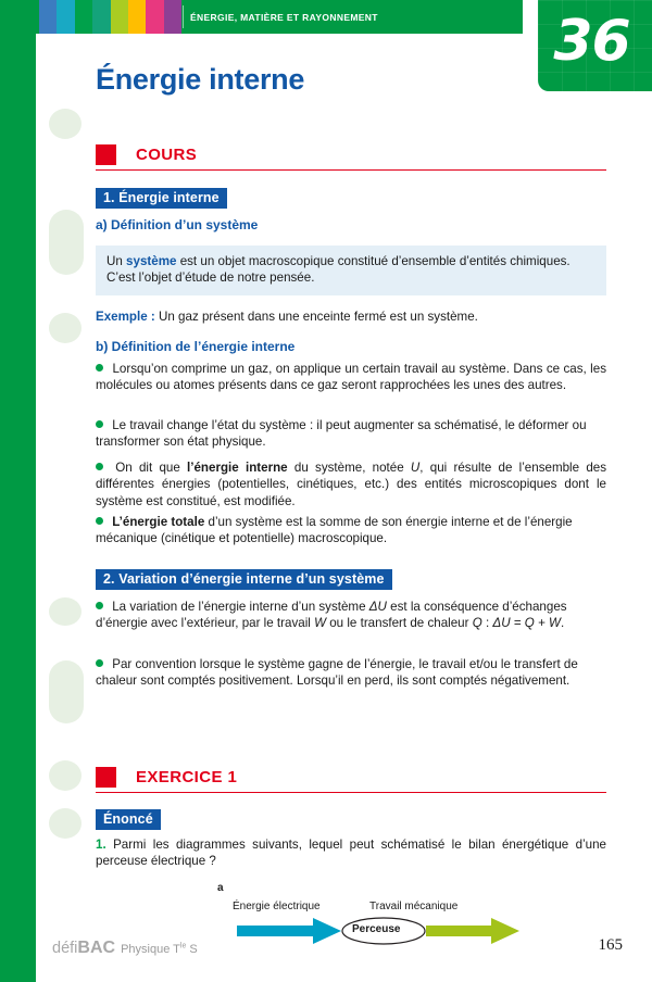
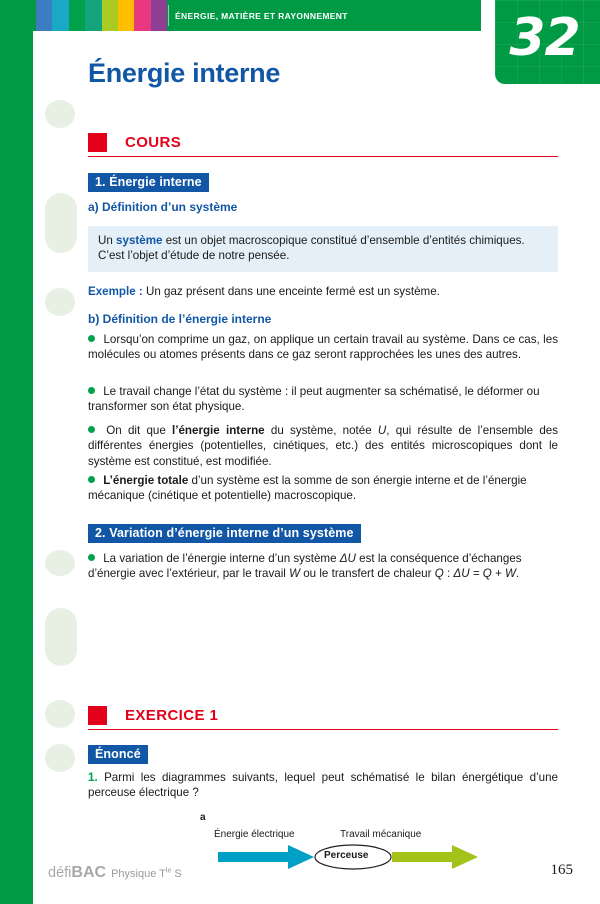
  ÉNERGIE, MATIÈRE ET RAYONNEMENT
- 36
+ 32
  Énergie interne
  COURS
  1. Énergie interne
  a) Définition d’un système
  Un système est un objet macroscopique constitué d’ensemble d’entités chimiques. C’est l’objet d’étude de notre pensée.
  Exemple : Un gaz présent dans une enceinte fermé est un système.
  b) Définition de l’énergie interne
  Lorsqu’on comprime un gaz, on applique un certain travail au système. Dans ce cas, les molécules ou atomes présents dans ce gaz seront rapprochées les unes des autres.
  Le travail change l’état du système : il peut augmenter sa schématisé, le déformer ou transformer son état physique.
  On dit que l’énergie interne du système, notée U, qui résulte de l’ensemble des différentes énergies (potentielles, cinétiques, etc.) des entités microscopiques dont le système est constitué, est modifiée.
  L’énergie totale d’un système est la somme de son énergie interne et de l’énergie mécanique (cinétique et potentielle) macroscopique.
  2. Variation d’énergie interne d’un système
  La variation de l’énergie interne d’un système ΔU est la conséquence d’échanges d’énergie avec l’extérieur, par le travail W ou le transfert de chaleur Q : ΔU = Q + W.
- Par convention lorsque le système gagne de l’énergie, le travail et/ou le transfert de chaleur sont comptés positivement. Lorsqu’il en perd, ils sont comptés négativement.
  EXERCICE 1
  Énoncé
  1. Parmi les diagrammes suivants, lequel peut schématisé le bilan énergétique d’une perceuse électrique ?
  a
  Énergie électrique
  Travail mécanique
  Perceuse
  défiBAC Physique T S
  165
